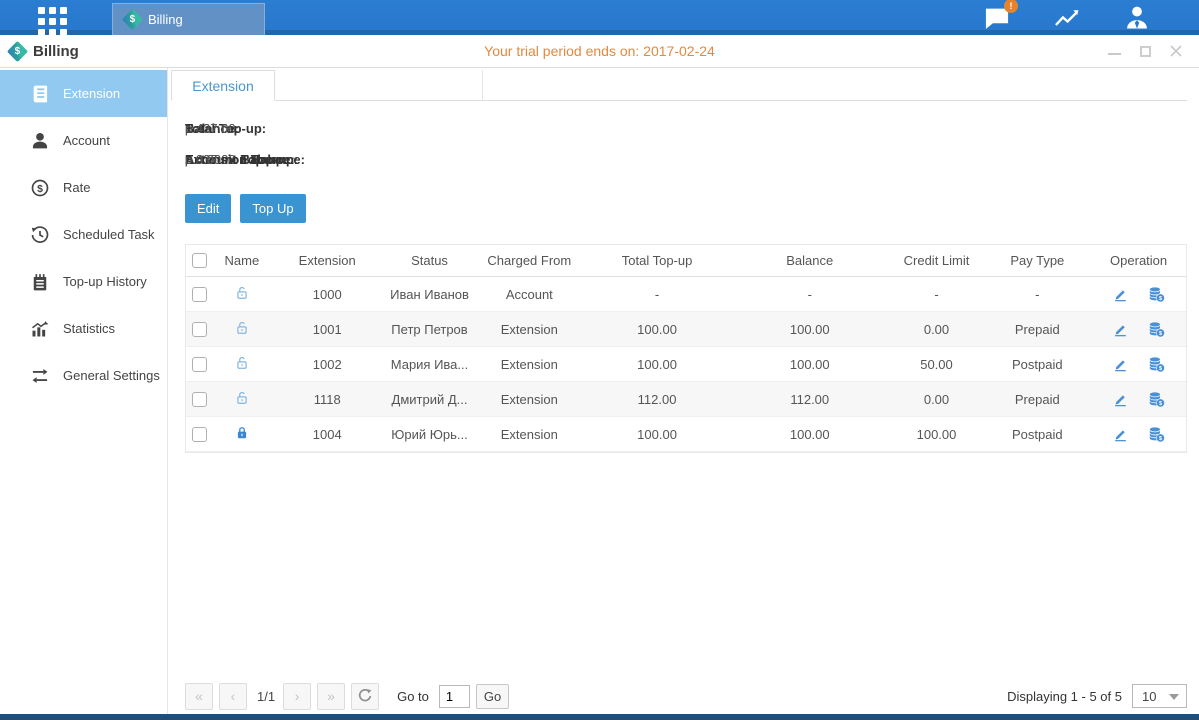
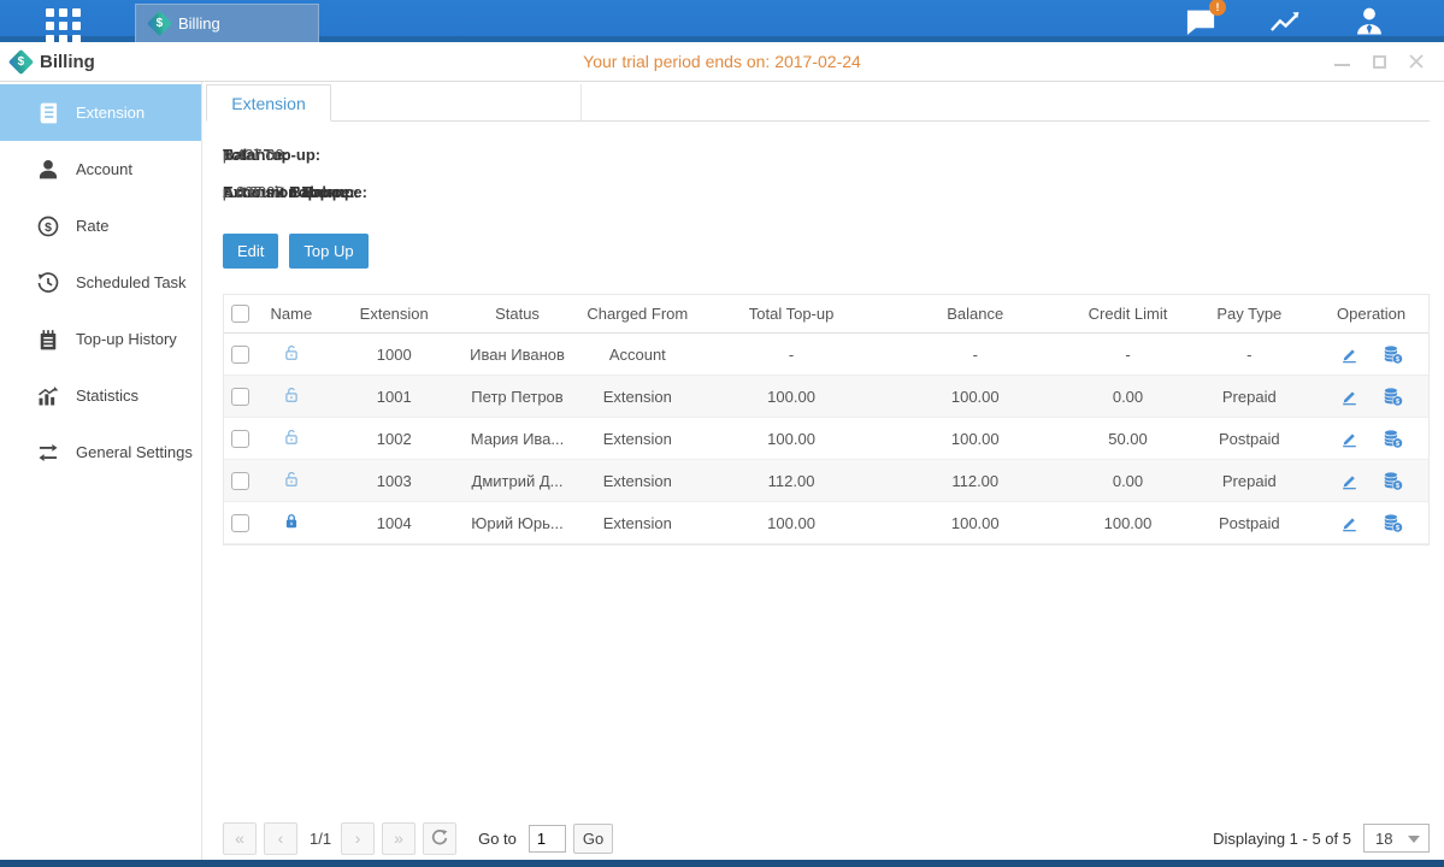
  Billing
  !
  Billing
  Your trial period ends on: 2017-02-24
  Extension
  Account
  $
  Rate
  Scheduled Task
  Top-up History
  Statistics
  General Settings
  Extension
  Total Top-up:
  p.437.00
  Balance:
  Extension Top-up:
  p.437.00
  Account Top-up:
  p.0.00
  Extension Balance:
  Account Balance:
  Edit
  Top Up
  Name
  Extension
  Status
  Charged From
  Total Top-up
  Balance
  Credit Limit
  Pay Type
  Operation
  1000
  Иван Иванов
  Account
  -
  -
  -
  -
  1001
  Петр Петров
  Extension
  100.00
  100.00
  0.00
  Prepaid
  1002
  Мария Ива...
  Extension
  100.00
  100.00
  50.00
  Postpaid
- 1118
+ 1003
  Дмитрий Д...
  Extension
  112.00
  112.00
  0.00
  Prepaid
  1004
  Юрий Юрь...
  Extension
  100.00
  100.00
  100.00
  Postpaid
  «
  ‹
  1/1
  ›
  »
  Go to
  1
  Go
  Displaying 1 - 5 of 5
- 10
+ 18
